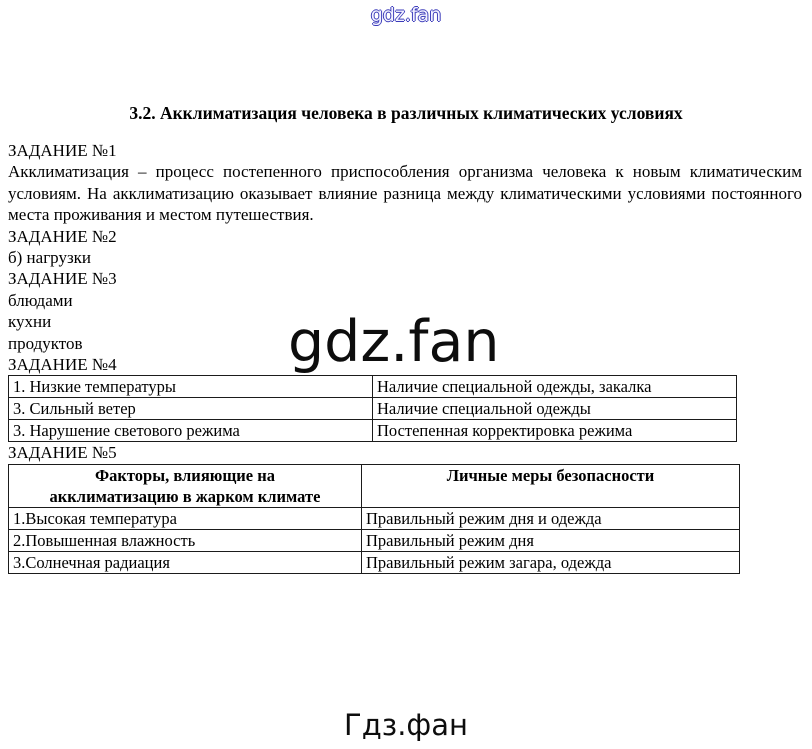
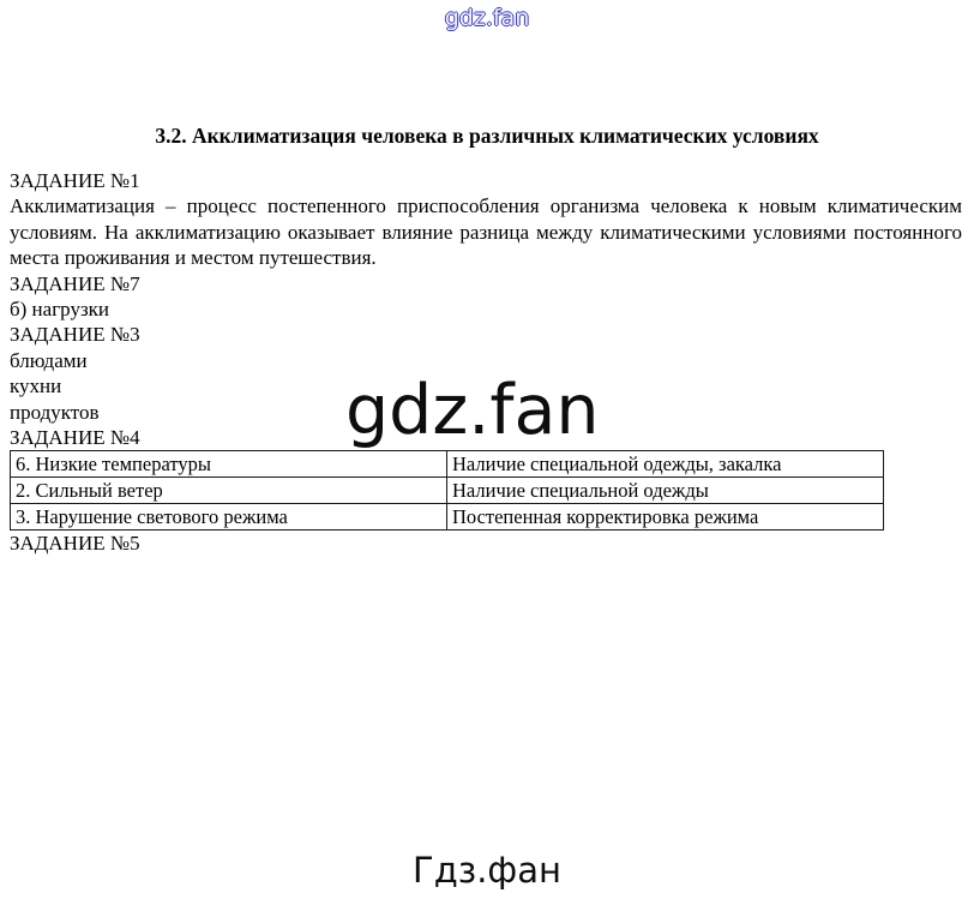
  gdz.fan
  3.2. Акклиматизация человека в различных климатических условиях
  ЗАДАНИЕ №1
  Акклиматизация – процесс постепенного приспособления организма человека к новым климатическим условиям. На акклиматизацию оказывает влияние разница между климатическими условиями постоянного места проживания и местом путешествия.
- ЗАДАНИЕ №2
+ ЗАДАНИЕ №7
  б) нагрузки
  ЗАДАНИЕ №3
  блюдами
  кухни
  продуктов
  ЗАДАНИЕ №4
- 1. Низкие температуры	Наличие специальной одежды, закалка
+ 6. Низкие температуры	Наличие специальной одежды, закалка
- 3. Сильный ветер	Наличие специальной одежды
+ 2. Сильный ветер	Наличие специальной одежды
  3. Нарушение светового режима	Постепенная корректировка режима
  ЗАДАНИЕ №5
- Факторы, влияющие на акклиматизацию в жарком климате	Личные меры безопасности
- 1.Высокая температура	Правильный режим дня и одежда
- 2.Повышенная влажность	Правильный режим дня
- 3.Солнечная радиация	Правильный режим загара, одежда
  gdz.fan
  Гдз.фан
